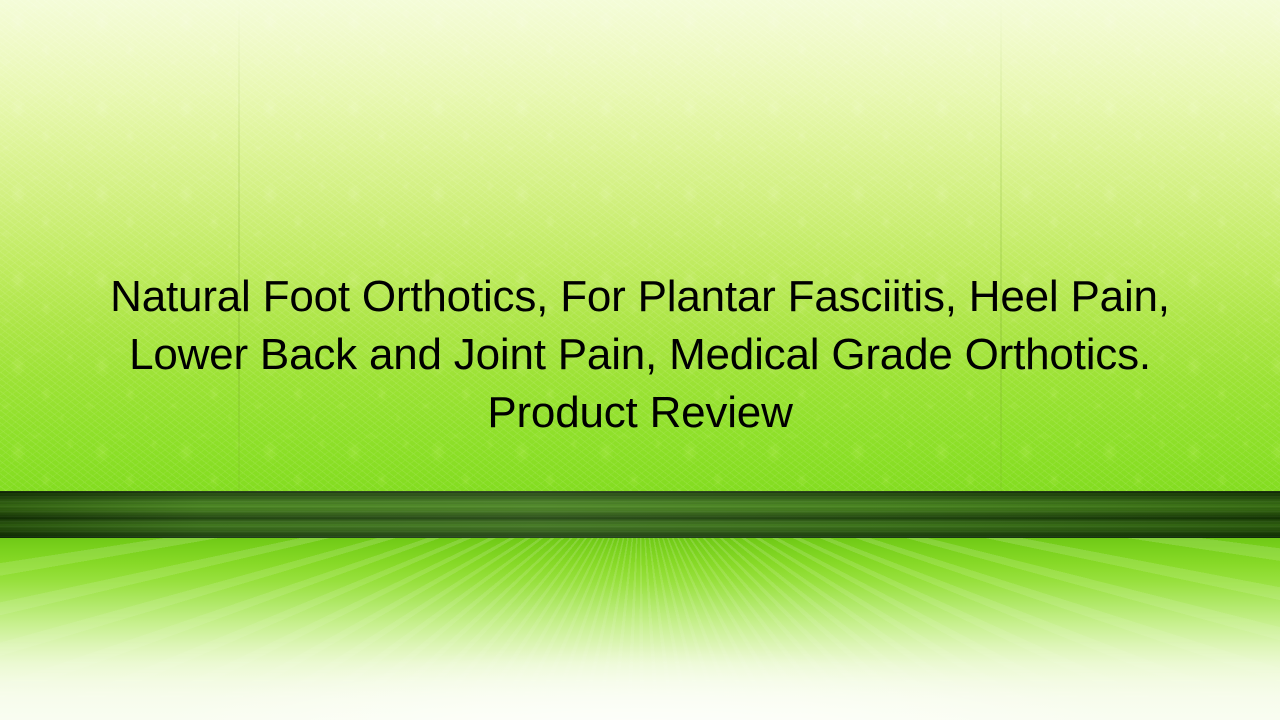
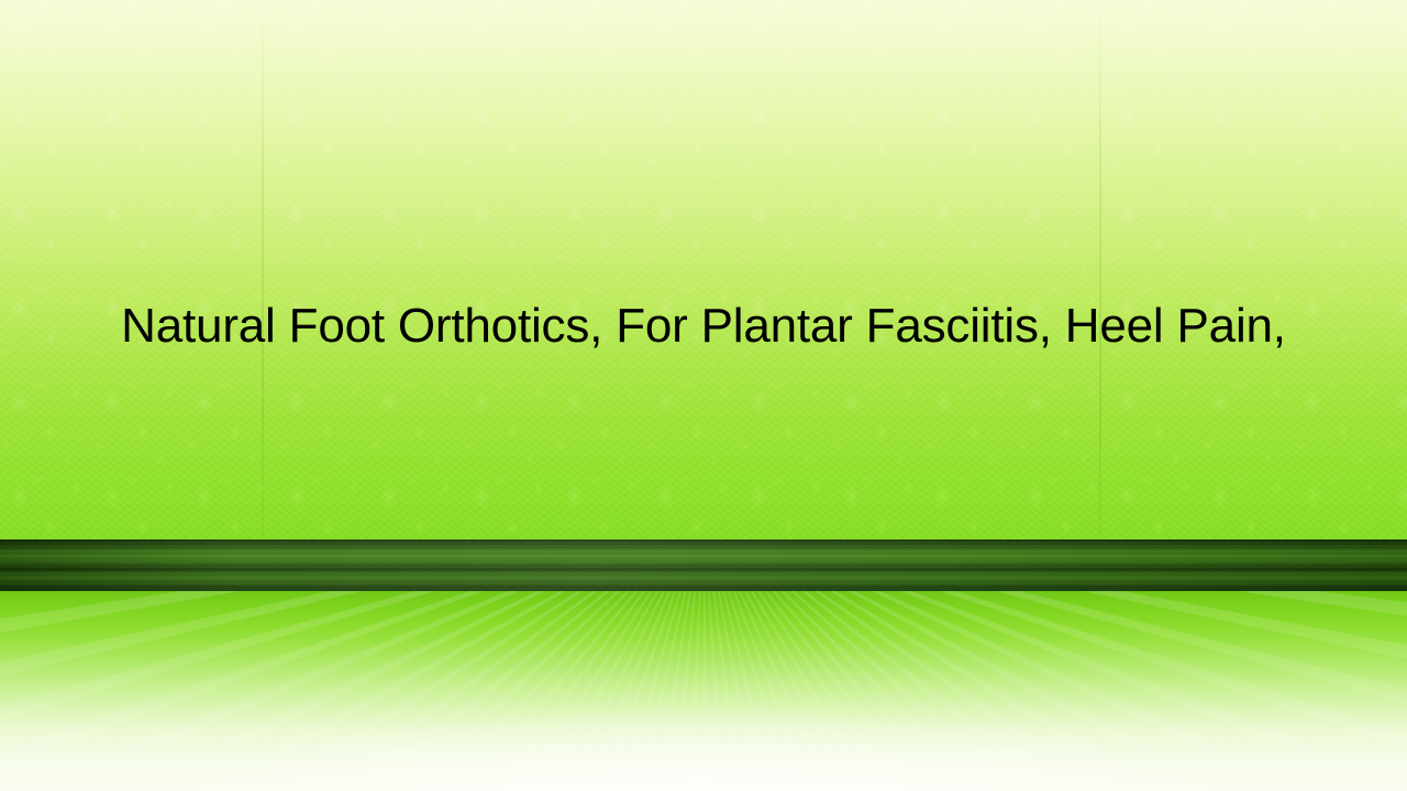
  Natural Foot Orthotics, For Plantar Fasciitis, Heel Pain,
- Lower Back and Joint Pain, Medical Grade Orthotics.
- Product Review
